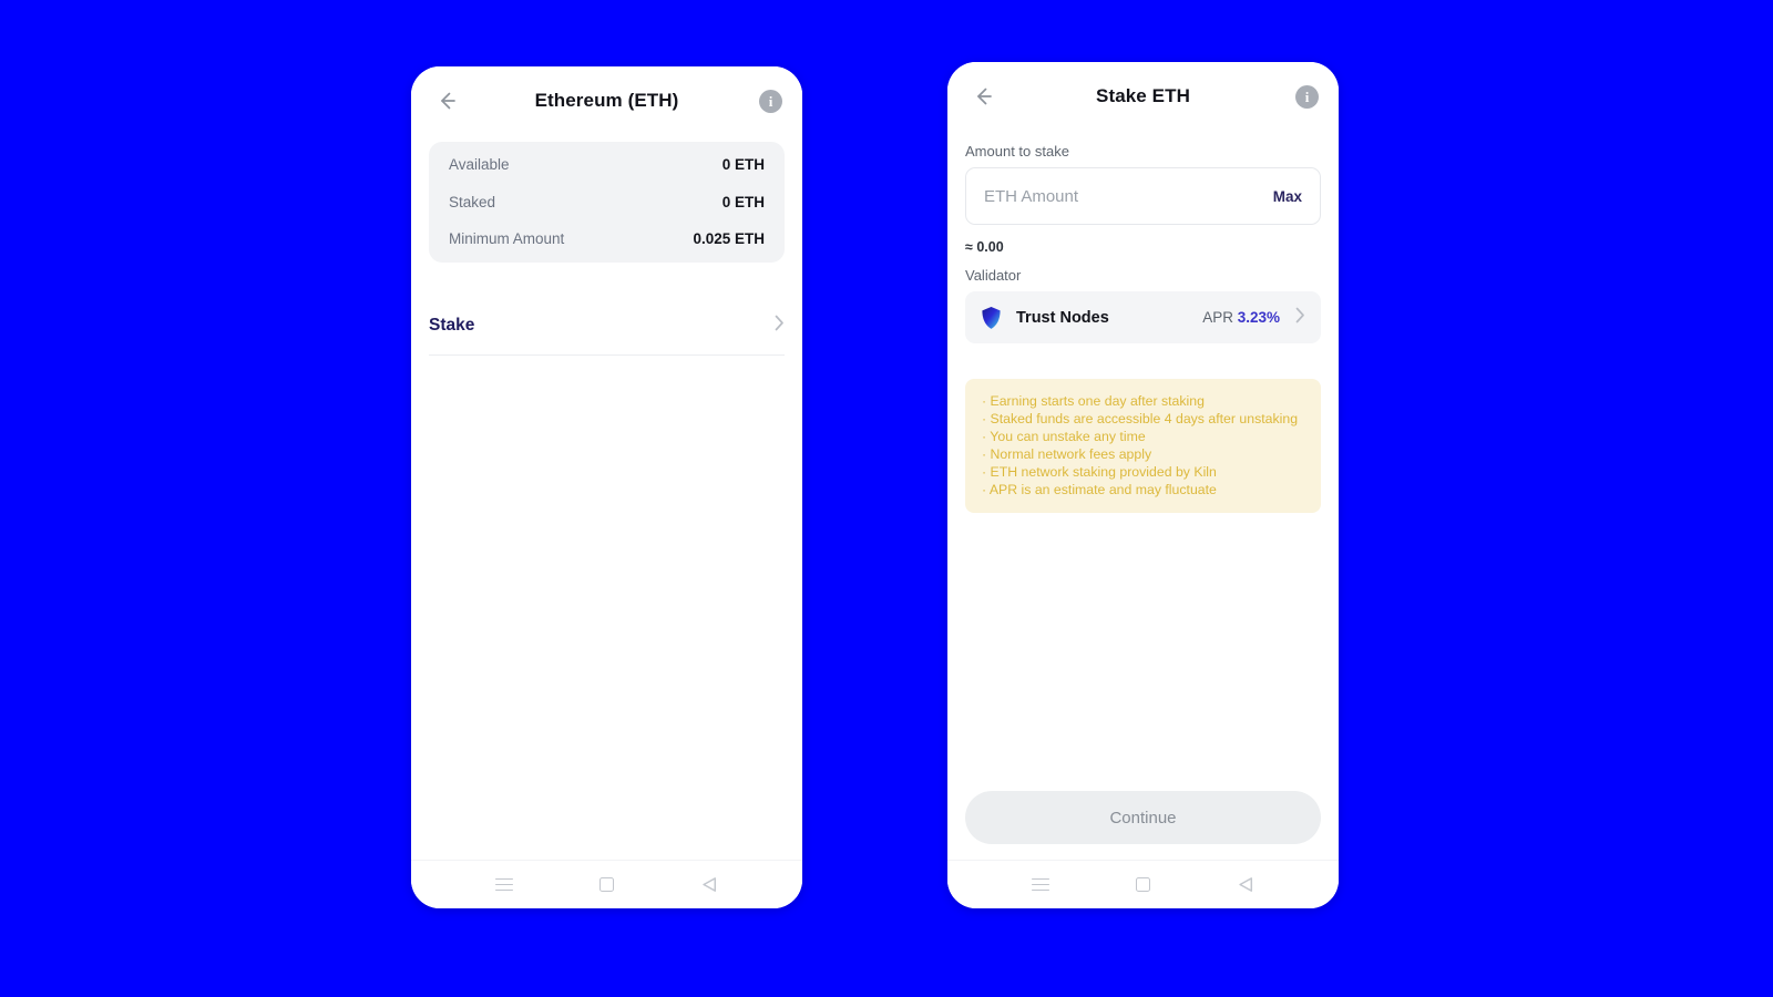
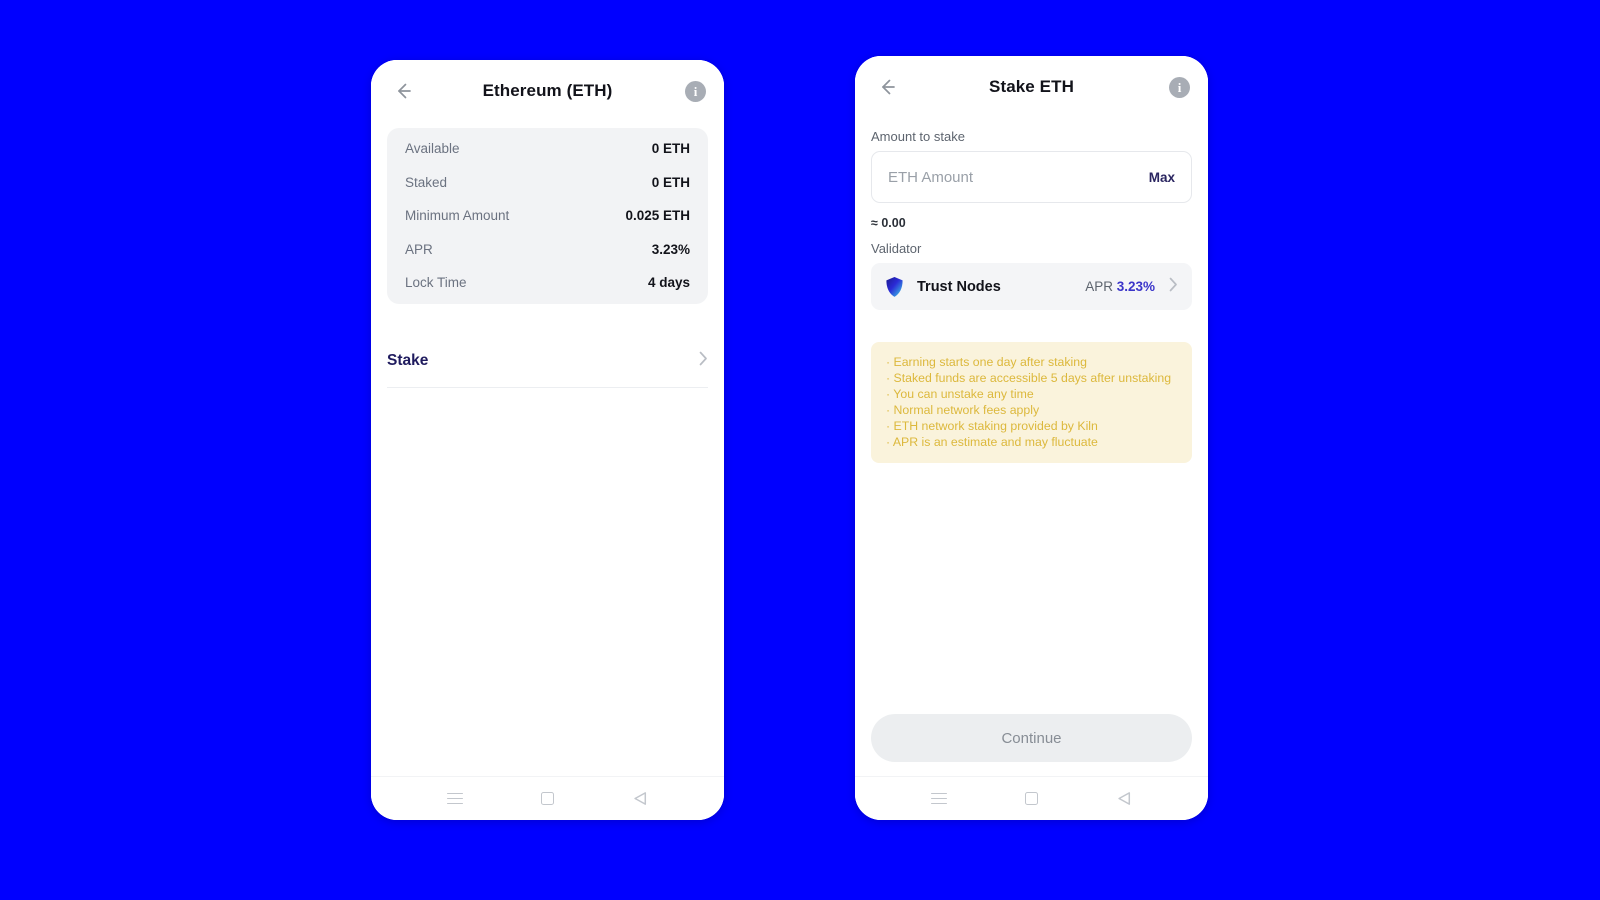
  Ethereum (ETH)
  i
  Available
  0 ETH
  Staked
  0 ETH
  Minimum Amount
  0.025 ETH
+ APR
+ 3.23%
+ Lock Time
+ 4 days
  Stake
  Stake ETH
  i
  Amount to stake
  ETH Amount
  Max
  ≈ 0.00
  Validator
  Trust Nodes
  APR 3.23%
  · Earning starts one day after staking
- · Staked funds are accessible 4 days after unstaking
+ · Staked funds are accessible 5 days after unstaking
  · You can unstake any time
  · Normal network fees apply
  · ETH network staking provided by Kiln
  · APR is an estimate and may fluctuate
  Continue
